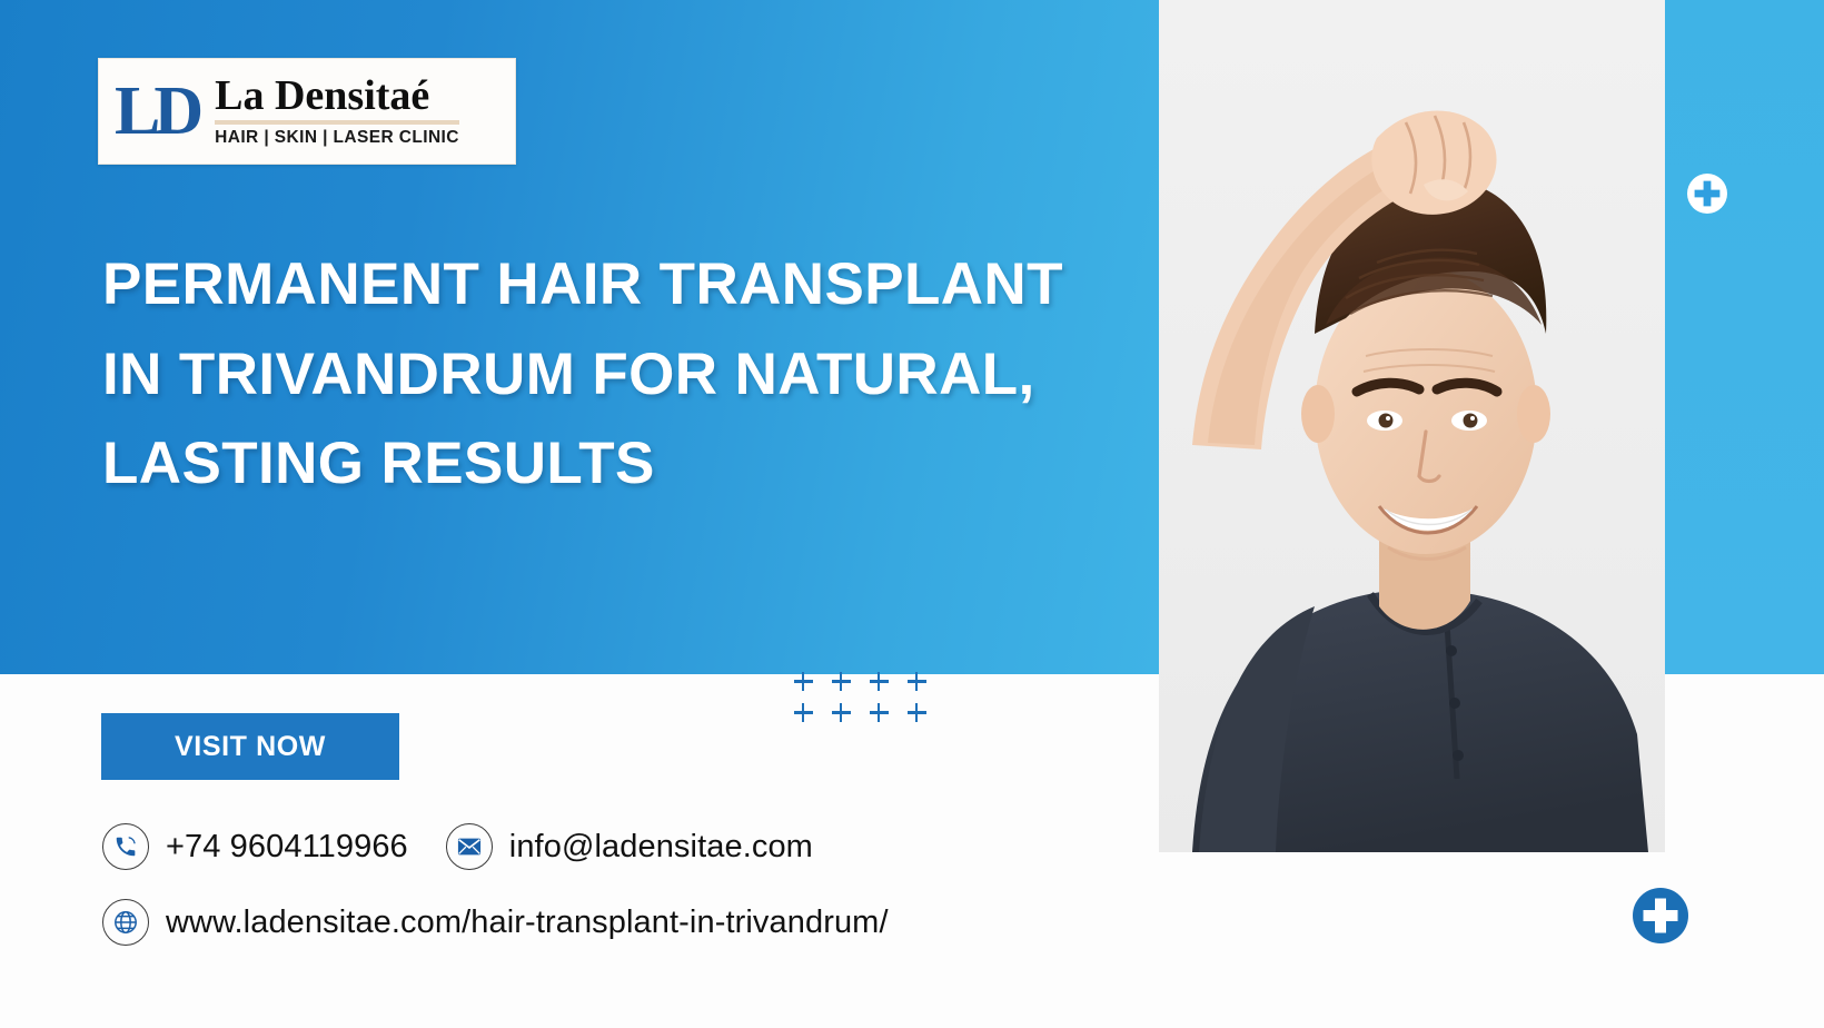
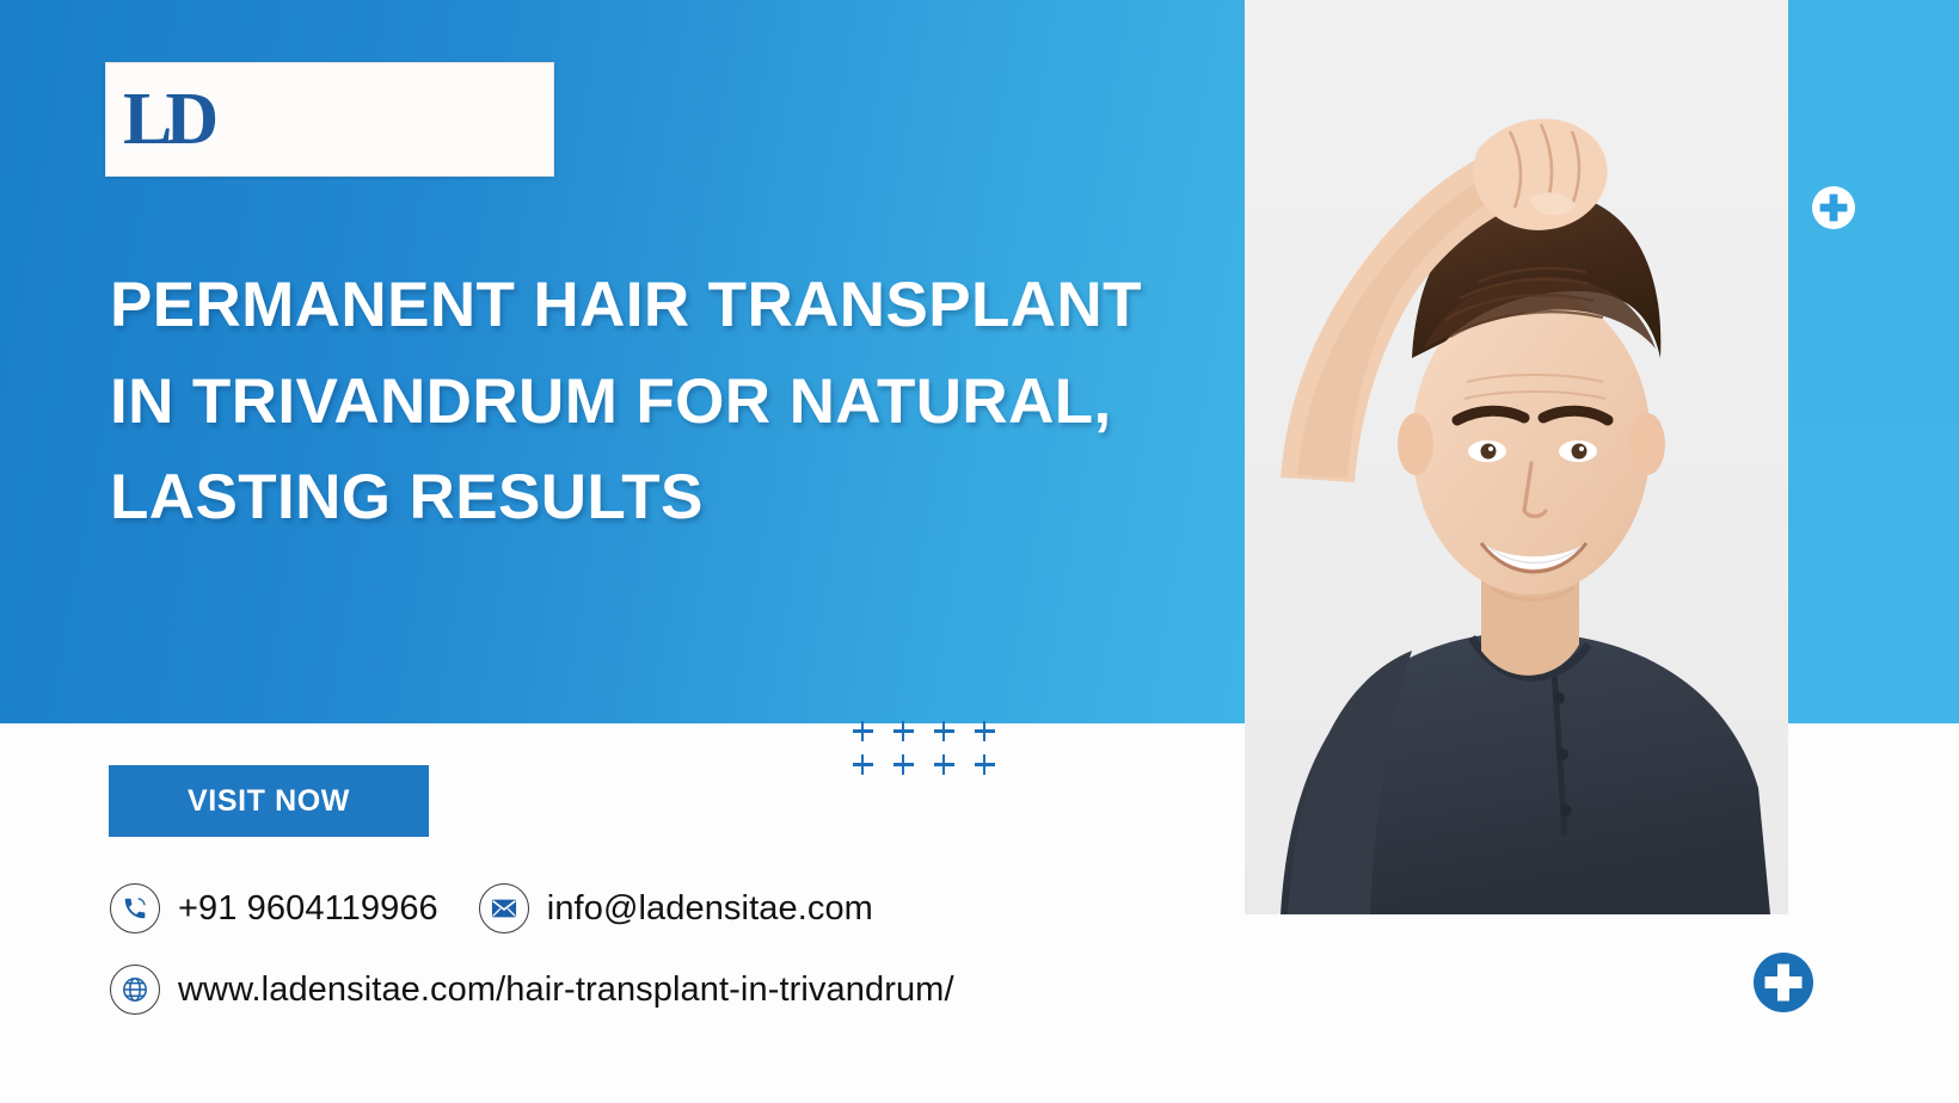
  LD
- La Densitaé
- HAIR | SKIN | LASER CLINIC
  PERMANENT HAIR TRANSPLANT IN TRIVANDRUM FOR NATURAL, LASTING RESULTS
  VISIT NOW
- +74 9604119966
+ +91 9604119966
  info@ladensitae.com
  www.ladensitae.com/hair-transplant-in-trivandrum/
